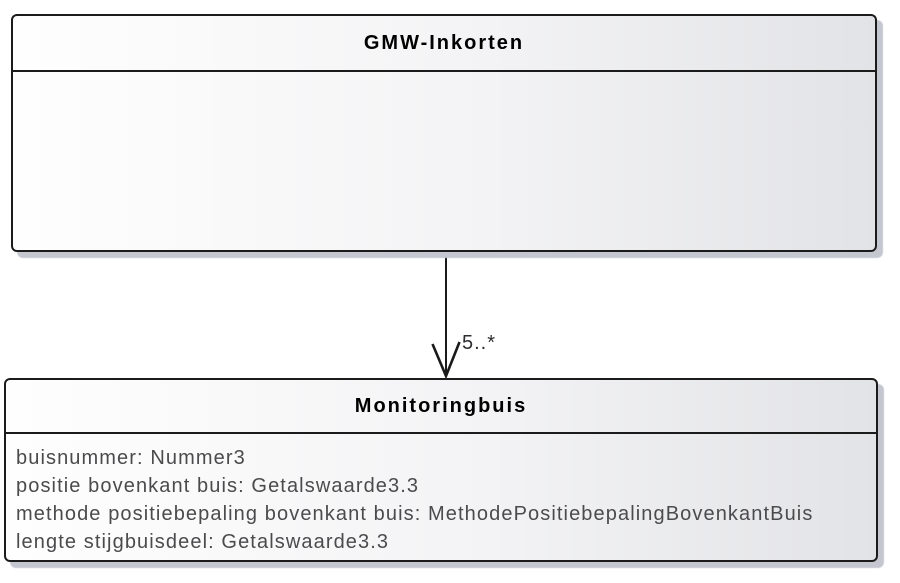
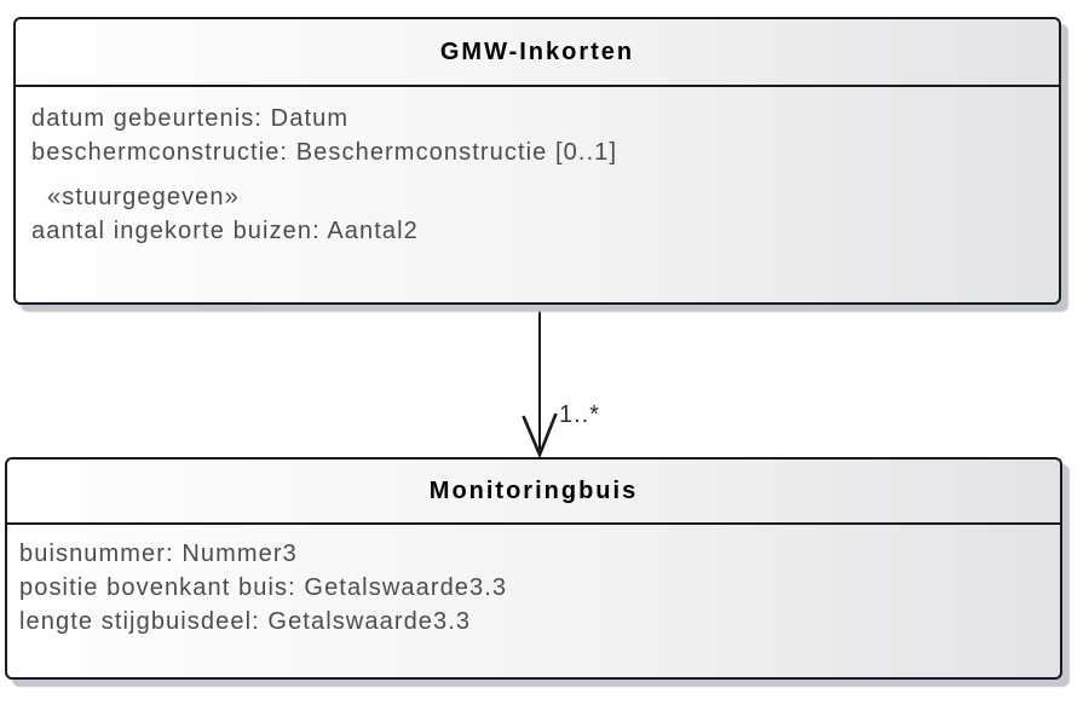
- 5..*
+ 1..*
  GMW-Inkorten
+ datum gebeurtenis: Datum
+ beschermconstructie: Beschermconstructie [0..1]
+ «stuurgegeven»
+ aantal ingekorte buizen: Aantal2
  Monitoringbuis
  buisnummer: Nummer3
  positie bovenkant buis: Getalswaarde3.3
- methode positiebepaling bovenkant buis: MethodePositiebepalingBovenkantBuis
  lengte stijgbuisdeel: Getalswaarde3.3
